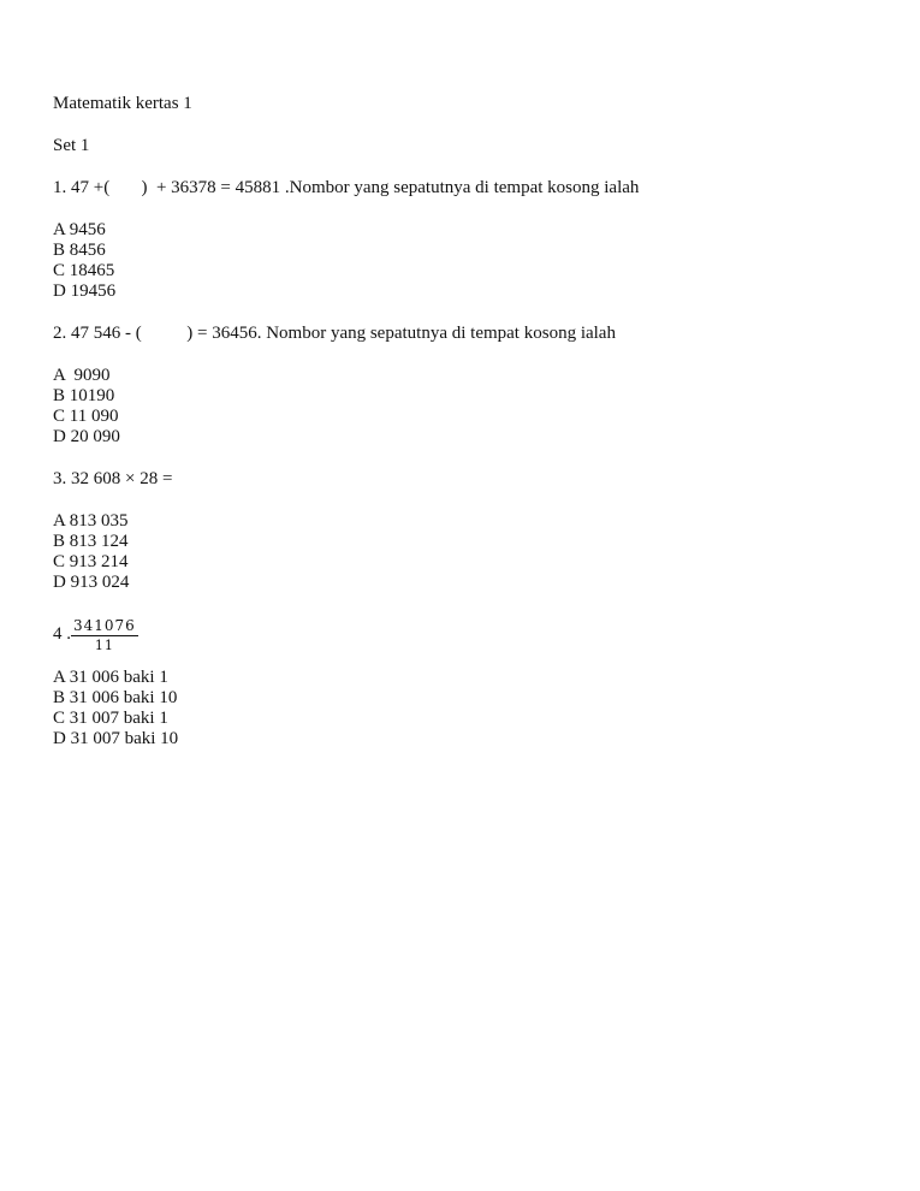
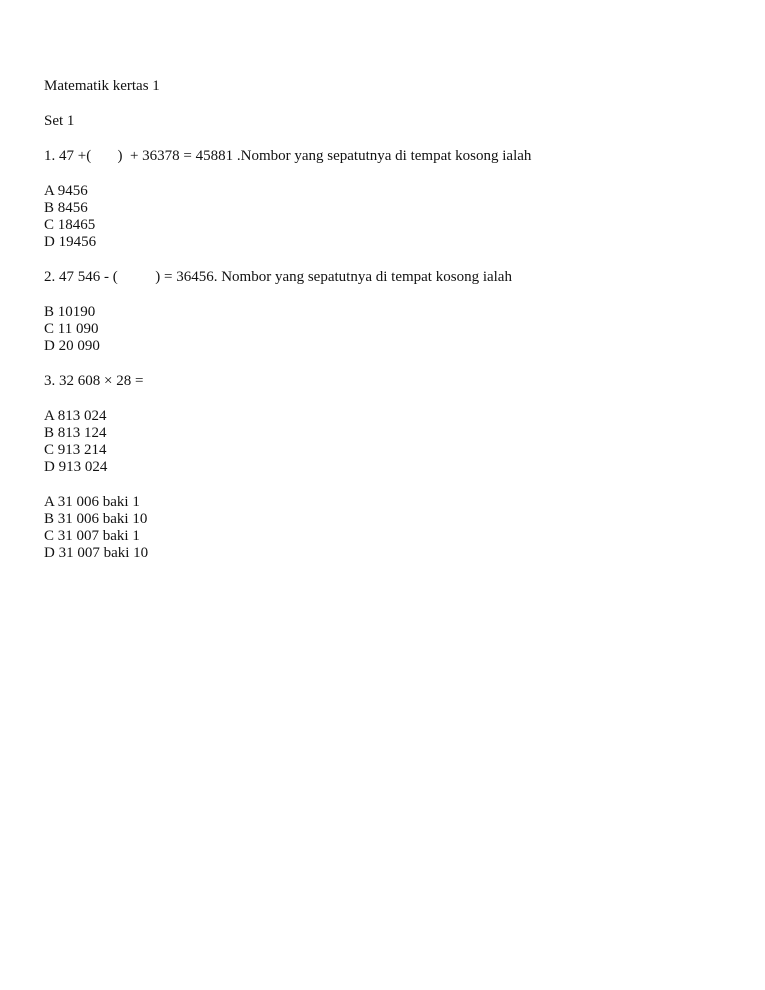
  Matematik kertas 1
  Set 1
  1. 47 +( ) + 36378 = 45881 .Nombor yang sepatutnya di tempat kosong ialah
  A 9456
  B 8456
  C 18465
  D 19456
  2. 47 546 - ( ) = 36456. Nombor yang sepatutnya di tempat kosong ialah
- A 9090
  B 10190
  C 11 090
  D 20 090
  3. 32 608 × 28 =
- A 813 035
+ A 813 024
  B 813 124
  C 913 214
  D 913 024
- 4 .
- 341076
- 11
  A 31 006 baki 1
  B 31 006 baki 10
  C 31 007 baki 1
  D 31 007 baki 10
